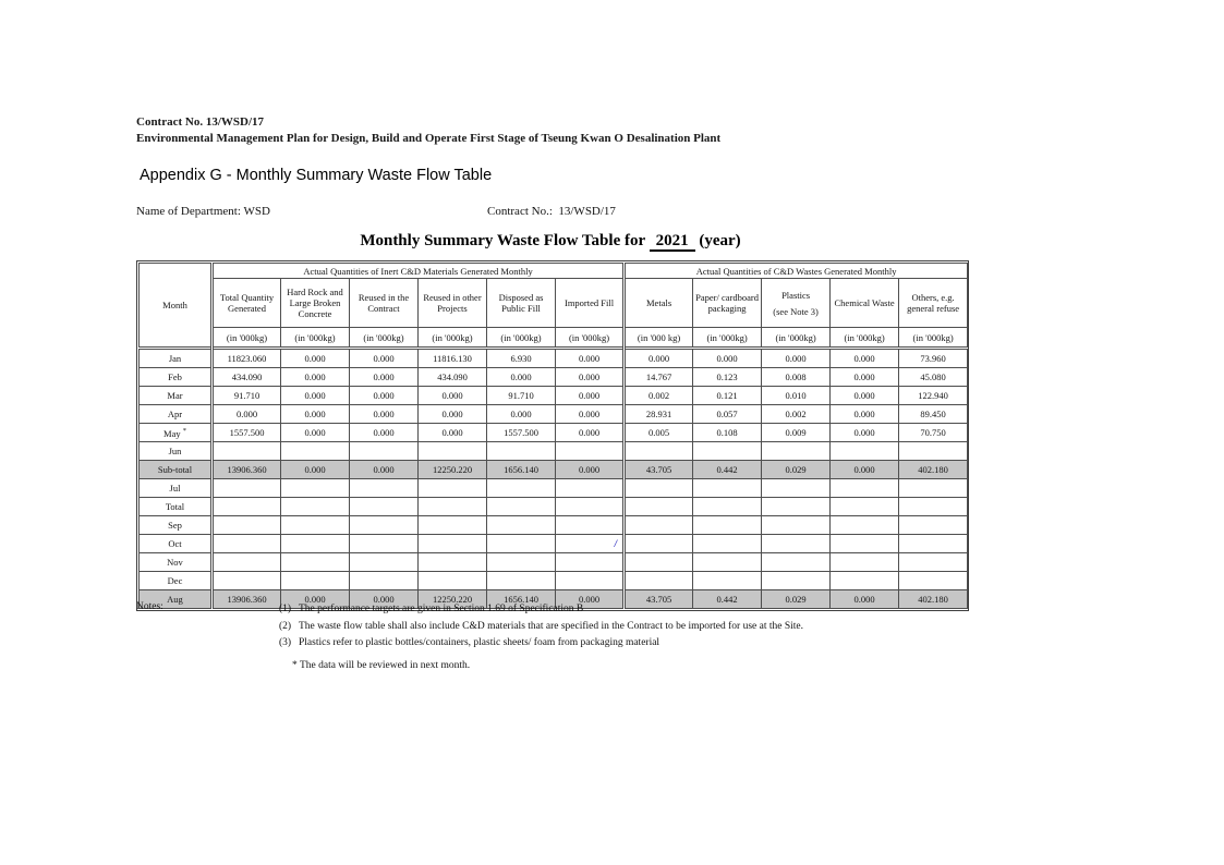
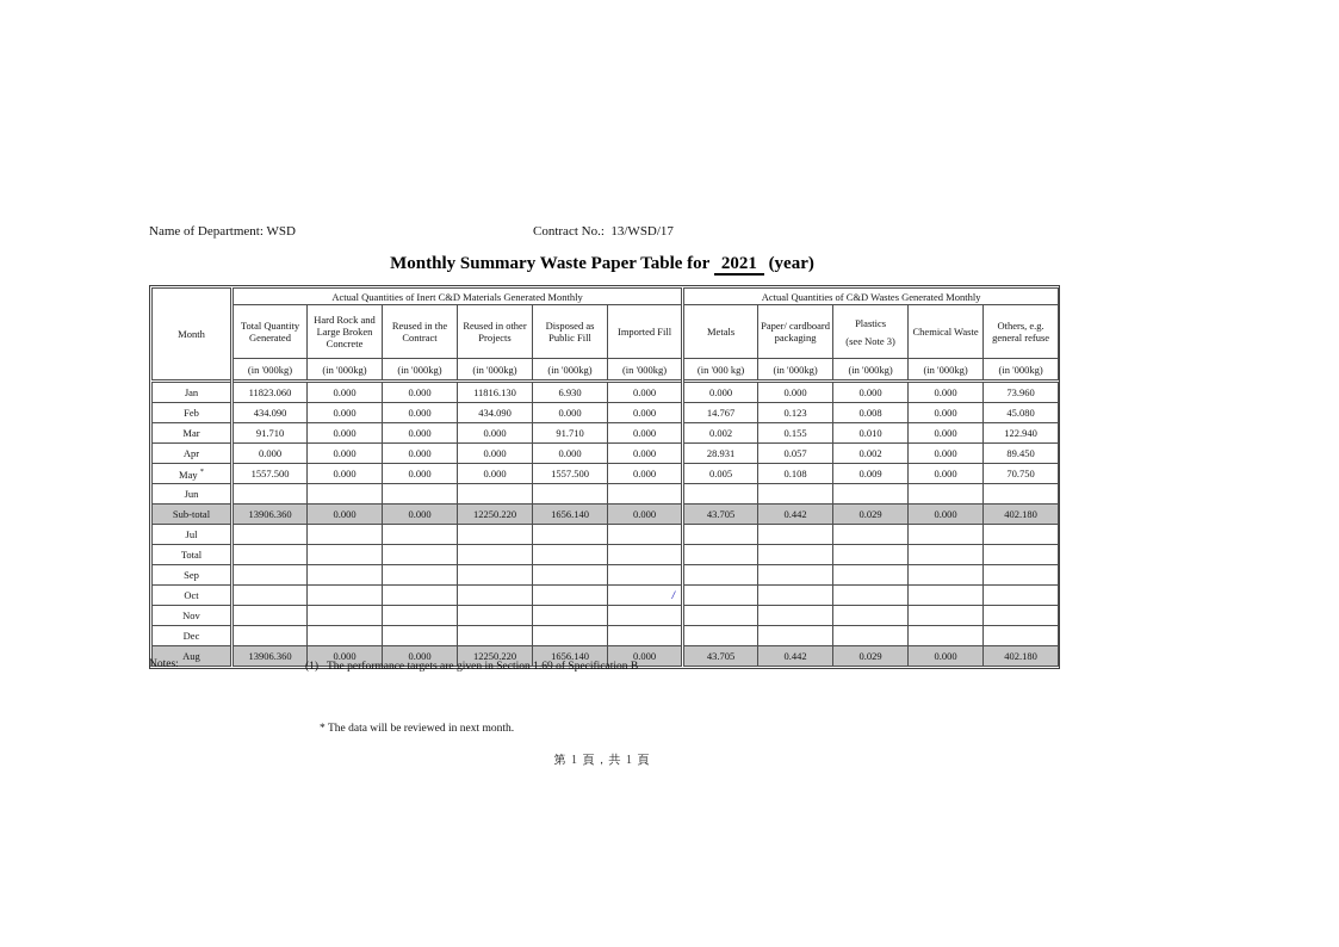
- Contract No. 13/WSD/17
- Environmental Management Plan for Design, Build and Operate First Stage of Tseung Kwan O Desalination Plant
- Appendix G - Monthly Summary Waste Flow Table
  Name of Department: WSD
  Contract No.: 13/WSD/17
- Monthly Summary Waste Flow Table for 2021 (year)
+ Monthly Summary Waste Paper Table for 2021 (year)
  Month	Actual Quantities of Inert C&D Materials Generated Monthly	Actual Quantities of C&D Wastes Generated Monthly
  Total Quantity Generated	Hard Rock and Large Broken Concrete	Reused in the Contract	Reused in other Projects	Disposed as Public Fill	Imported Fill	Metals	Paper/ cardboard packaging	Plastics(see Note 3)	Chemical Waste	Others, e.g. general refuse
  (in '000kg)	(in '000kg)	(in '000kg)	(in '000kg)	(in '000kg)	(in '000kg)	(in '000 kg)	(in '000kg)	(in '000kg)	(in '000kg)	(in '000kg)
  Jan	11823.060	0.000	0.000	11816.130	6.930	0.000	0.000	0.000	0.000	0.000	73.960
  Feb	434.090	0.000	0.000	434.090	0.000	0.000	14.767	0.123	0.008	0.000	45.080
- Mar	91.710	0.000	0.000	0.000	91.710	0.000	0.002	0.121	0.010	0.000	122.940
+ Mar	91.710	0.000	0.000	0.000	91.710	0.000	0.002	0.155	0.010	0.000	122.940
  Apr	0.000	0.000	0.000	0.000	0.000	0.000	28.931	0.057	0.002	0.000	89.450
  May	1557.500	0.000	0.000	0.000	1557.500	0.000	0.005	0.108	0.009	0.000	70.750
  Jun
  Sub-total	13906.360	0.000	0.000	12250.220	1656.140	0.000	43.705	0.442	0.029	0.000	402.180
  Jul
  Total
  Sep
  Oct						/
  Nov
  Dec
  Aug	13906.360	0.000	0.000	12250.220	1656.140	0.000	43.705	0.442	0.029	0.000	402.180
  Notes:
  (1)
  The performance targets are given in Section 1.69 of Specification B
- (2)
- The waste flow table shall also include C&D materials that are specified in the Contract to be imported for use at the Site.
- (3)
- Plastics refer to plastic bottles/containers, plastic sheets/ foam from packaging material
  * The data will be reviewed in next month.
+ 第 1 頁，共 1 頁
